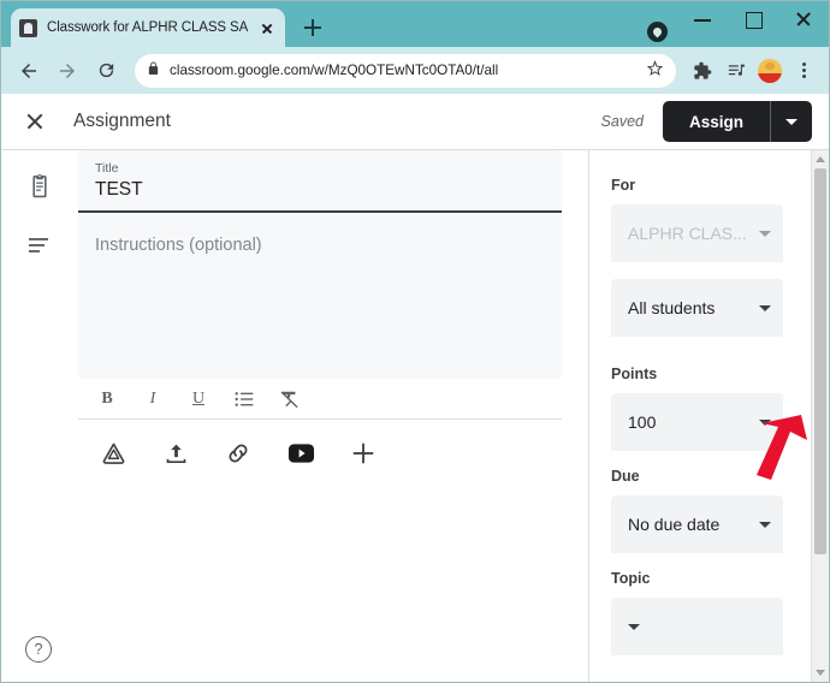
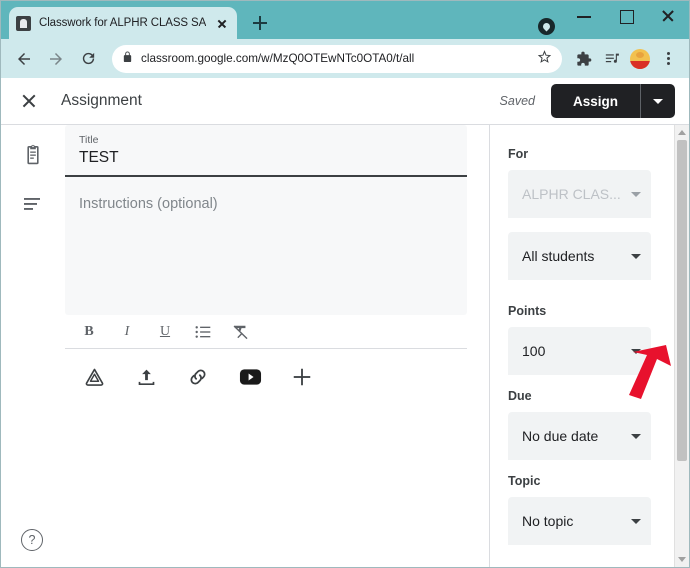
  Classwork for ALPHR CLASS SA
  classroom.google.com/w/MzQ0OTEwNTc0OTA0/t/all
  Assignment
  Saved
  Assign
  Title
  TEST
  Instructions (optional)
  B
  I
  U
  ?
  For
  ALPHR CLAS...
  All students
  Points
  100
  Due
  No due date
  Topic
+ No topic
